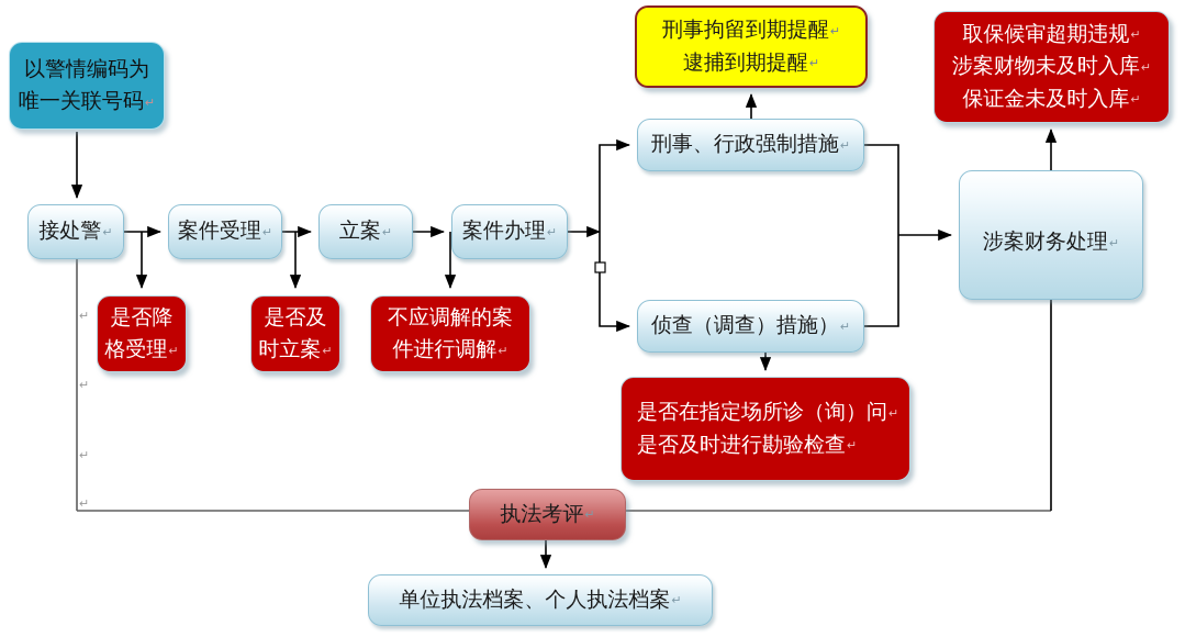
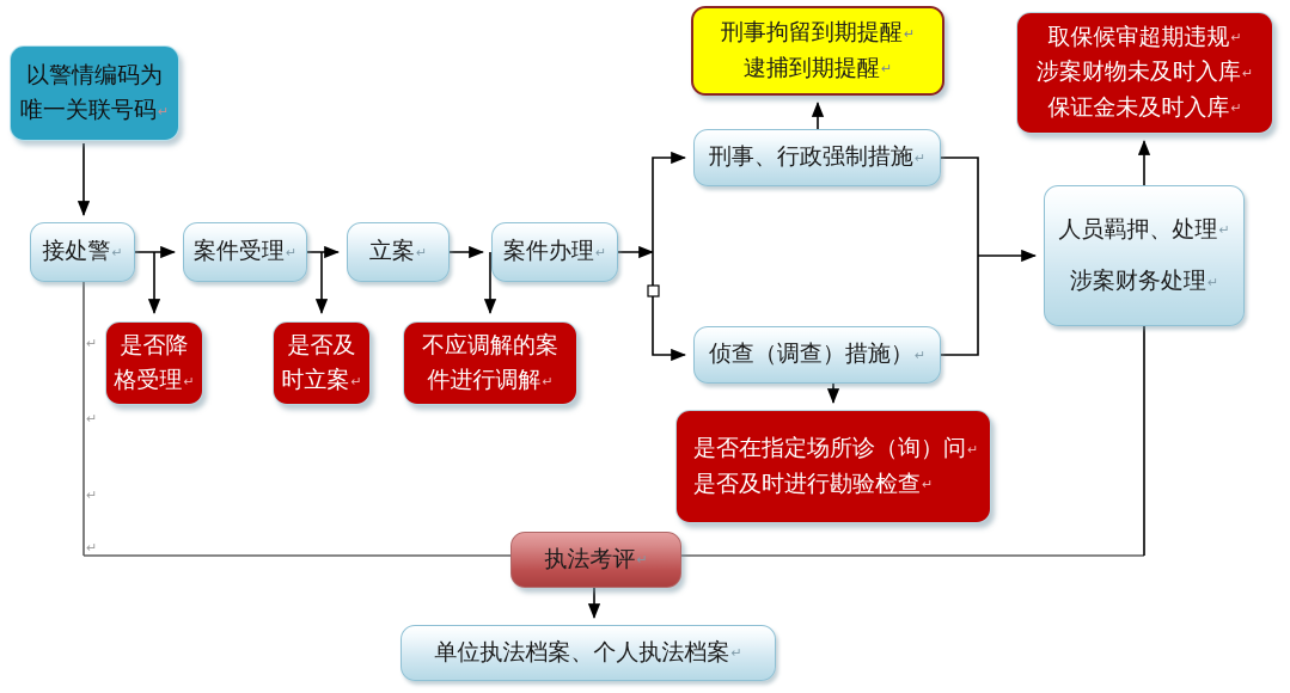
  ↵
  ↵
  ↵
  ↵
  以警情编码为
  唯一关联号码↵
  接处警↵
  案件受理↵
  立案↵
  案件办理↵
  是否降
  格受理↵
  是否及
  时立案↵
  不应调解的案
  件进行调解↵
  刑事拘留到期提醒↵
  逮捕到期提醒↵
  取保候审超期违规↵
  涉案财物未及时入库↵
  保证金未及时入库↵
  刑事、行政强制措施↵
  侦查（调查）措施）↵
+ 人员羁押、处理↵
  涉案财务处理↵
  是否在指定场所诊（询）问↵
  是否及时进行勘验检查↵
  执法考评↵
  单位执法档案、个人执法档案↵
